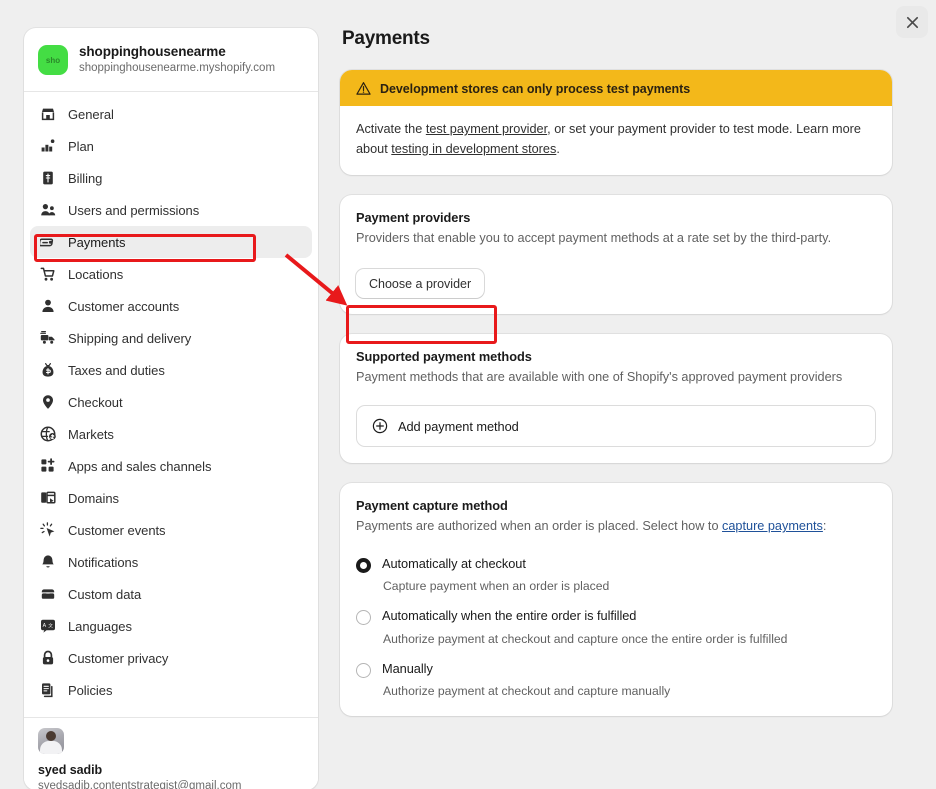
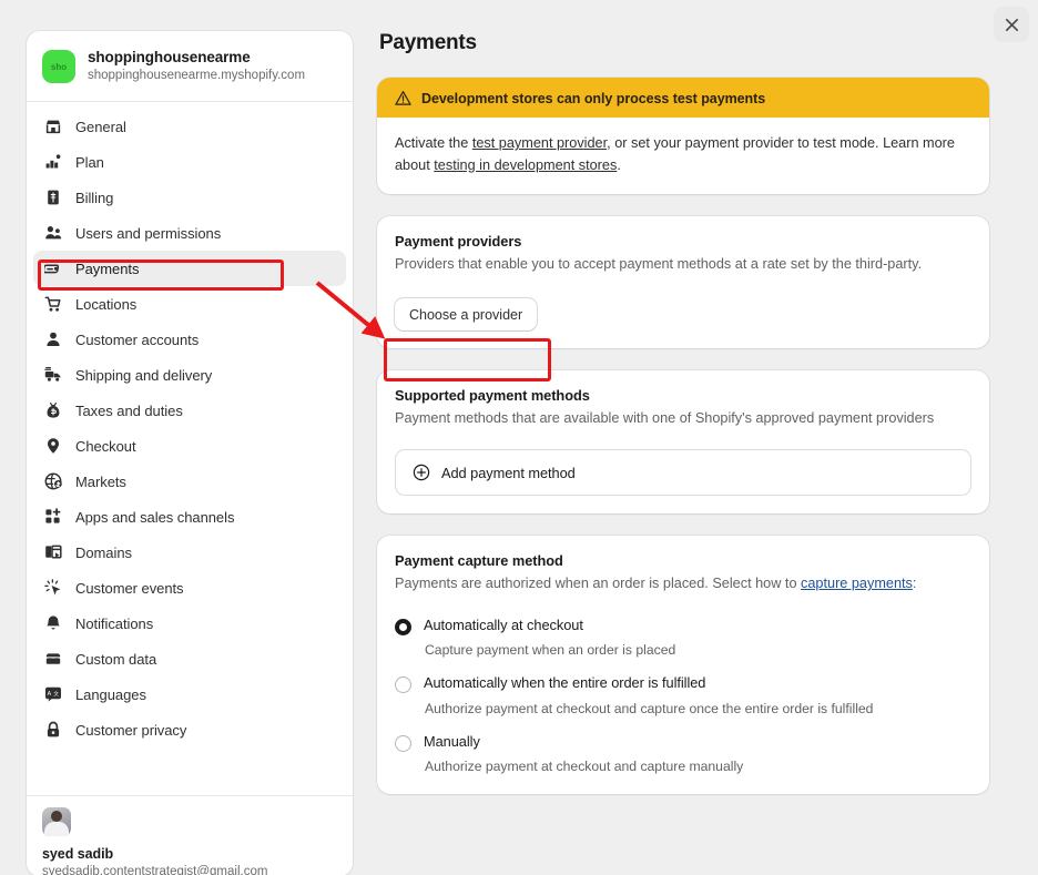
  sho
  shoppinghousenearme
  shoppinghousenearme.myshopify.com
  General
  Plan
  Billing
  Users and permissions
  Payments
  Locations
  Customer accounts
  Shipping and delivery
  Taxes and duties
  Checkout
  Markets
  Apps and sales channels
  Domains
  Customer events
  Notifications
  Custom data
  Languages
  Customer privacy
- Policies
  syed sadib
  syedsadib.contentstrategist@gmail.com
  Payments
  Development stores can only process test payments
  Activate the test payment provider, or set your payment provider to test mode. Learn more about testing in development stores.
  Payment providers
  Providers that enable you to accept payment methods at a rate set by the third-party.
  Choose a provider
  Supported payment methods
  Payment methods that are available with one of Shopify's approved payment providers
  Add payment method
  Payment capture method
  Payments are authorized when an order is placed. Select how to capture payments:
  Automatically at checkout
  Capture payment when an order is placed
  Automatically when the entire order is fulfilled
  Authorize payment at checkout and capture once the entire order is fulfilled
  Manually
  Authorize payment at checkout and capture manually
